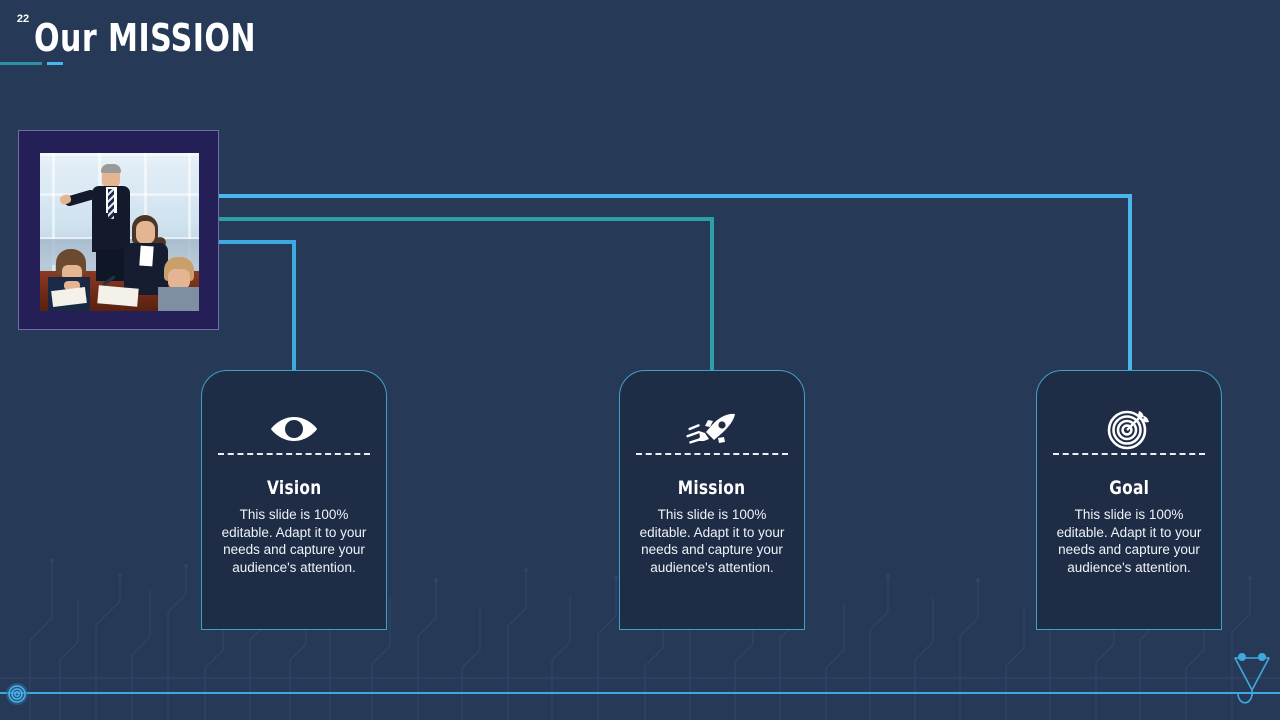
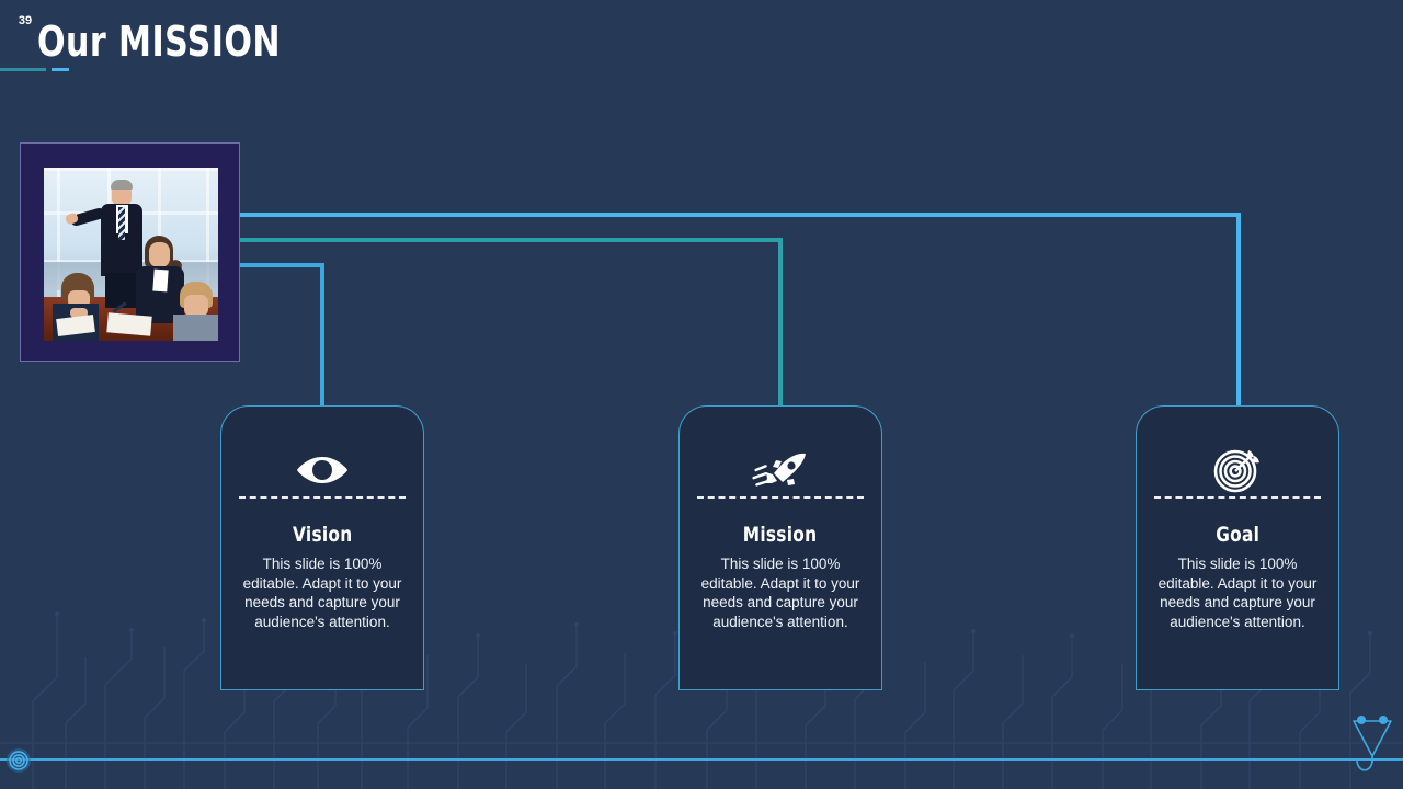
  Our MISSION
  Vision
  This slide is 100% editable. Adapt it to your needs and capture your audience's attention.
  Mission
  This slide is 100% editable. Adapt it to your needs and capture your audience's attention.
  Goal
  This slide is 100% editable. Adapt it to your needs and capture your audience's attention.
- 22
+ 39
